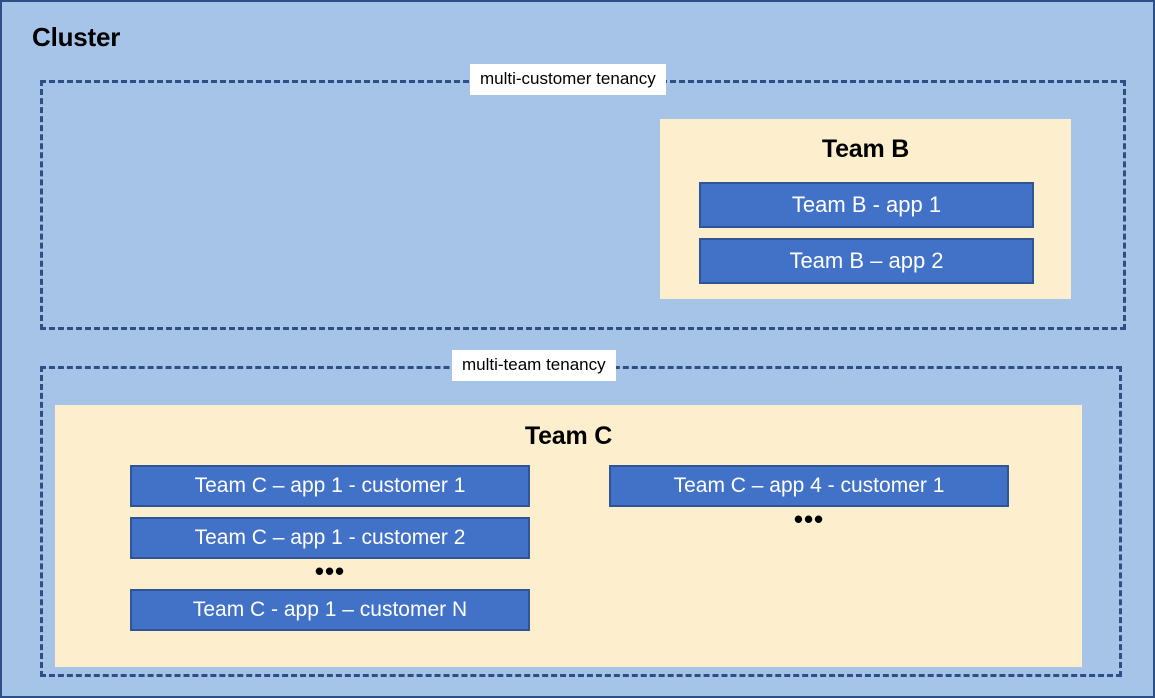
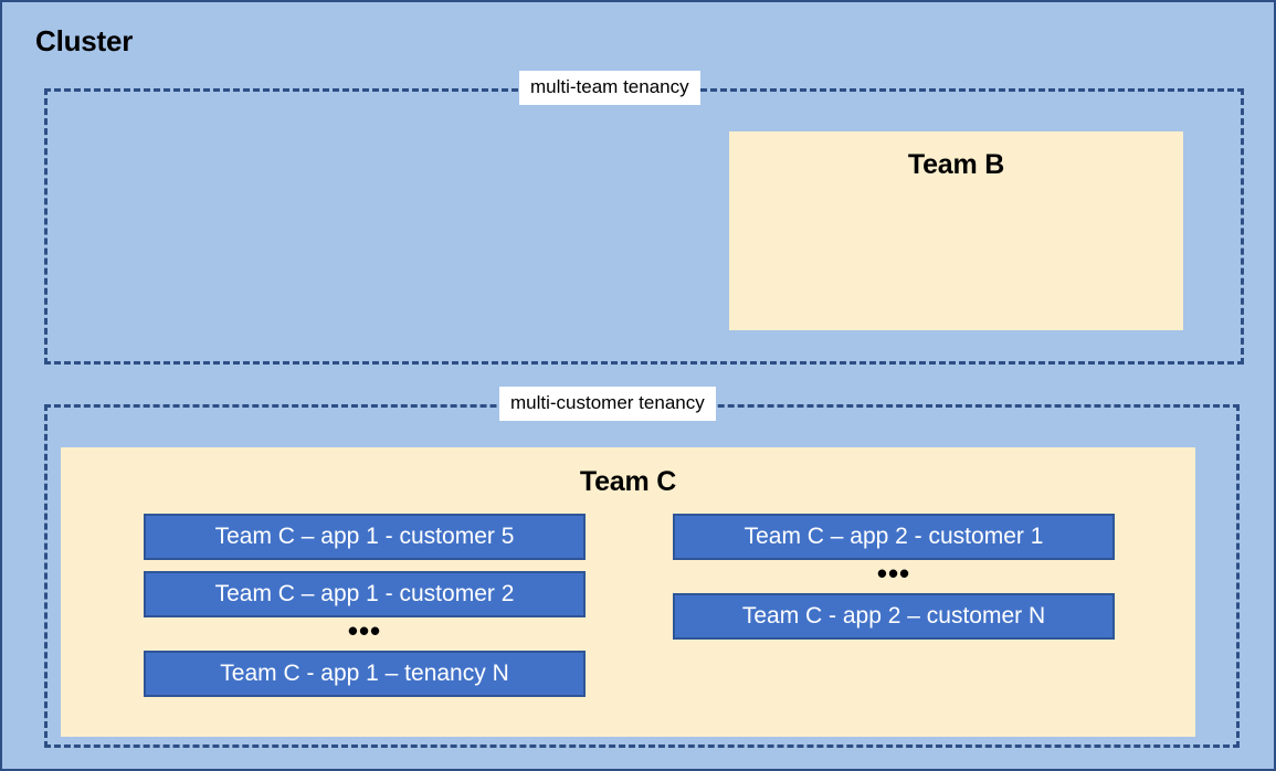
  Cluster
- multi-customer tenancy
+ multi-team tenancy
  Team B
- Team B - app 1
- Team B – app 2
- multi-team tenancy
+ multi-customer tenancy
  Team C
- Team C – app 1 - customer 1
+ Team C – app 1 - customer 5
  Team C – app 1 - customer 2
  •••
- Team C - app 1 – customer N
+ Team C - app 1 – tenancy N
- Team C – app 4 - customer 1
+ Team C – app 2 - customer 1
  •••
+ Team C - app 2 – customer N
